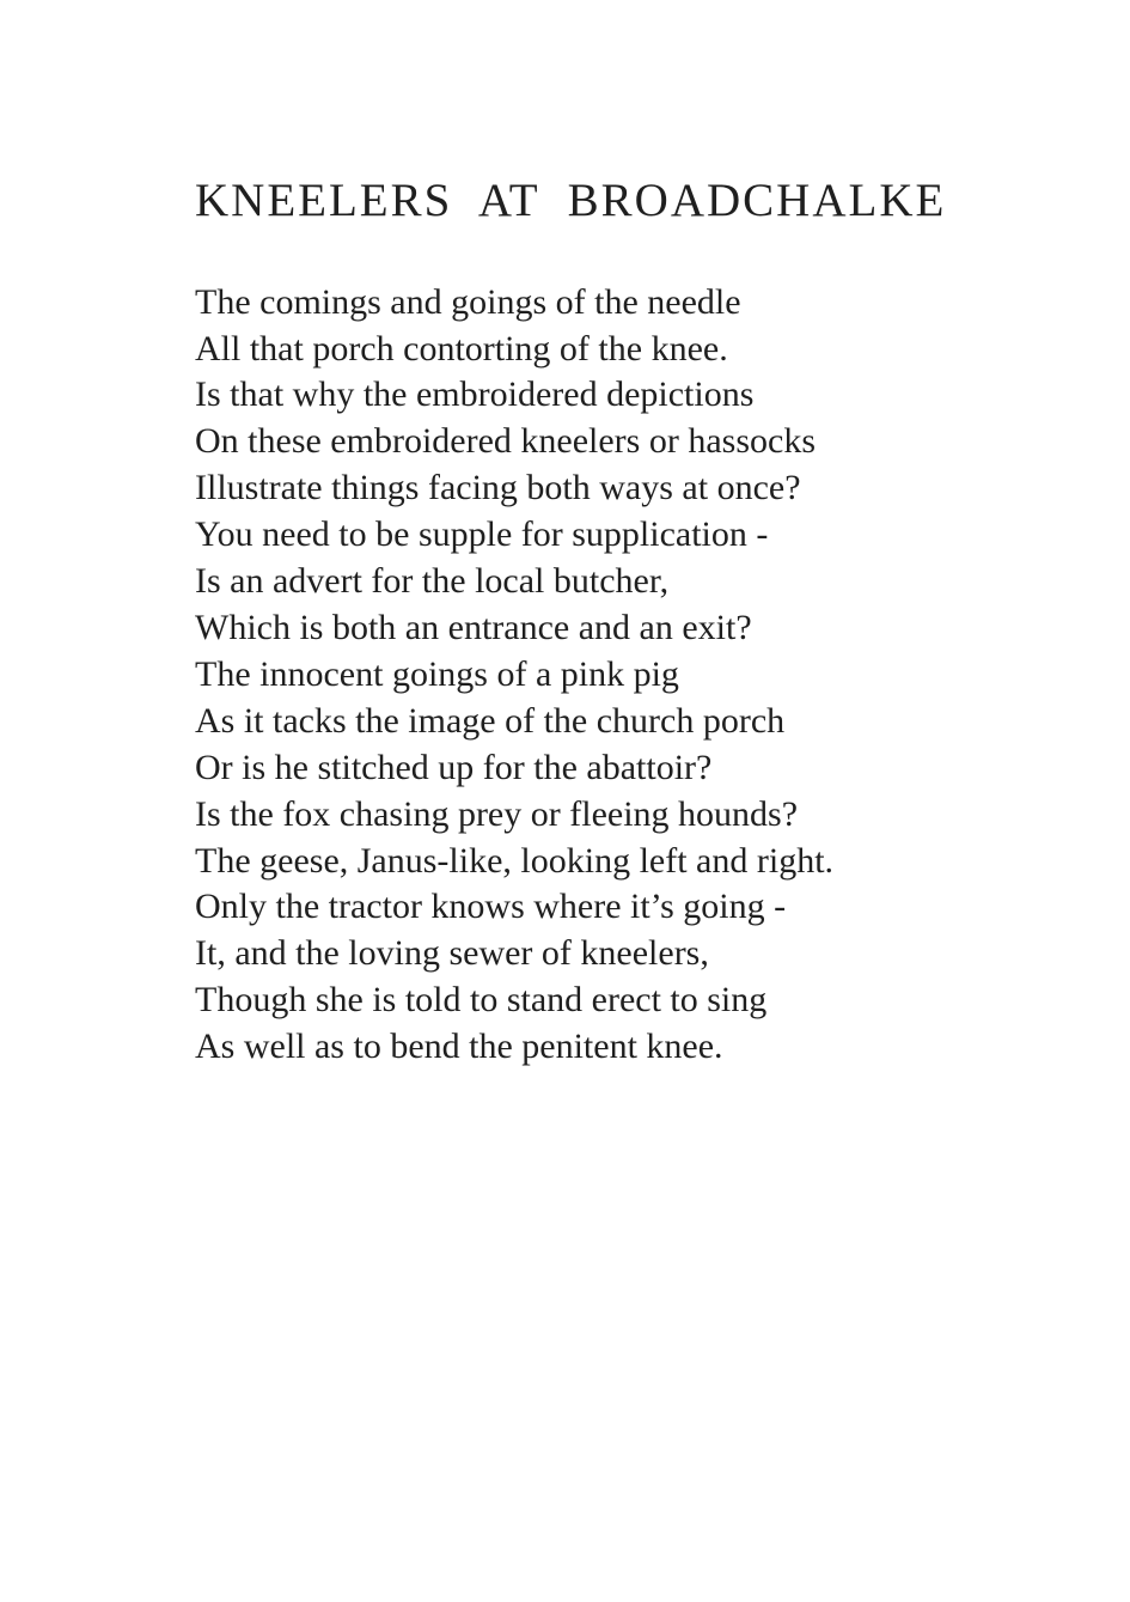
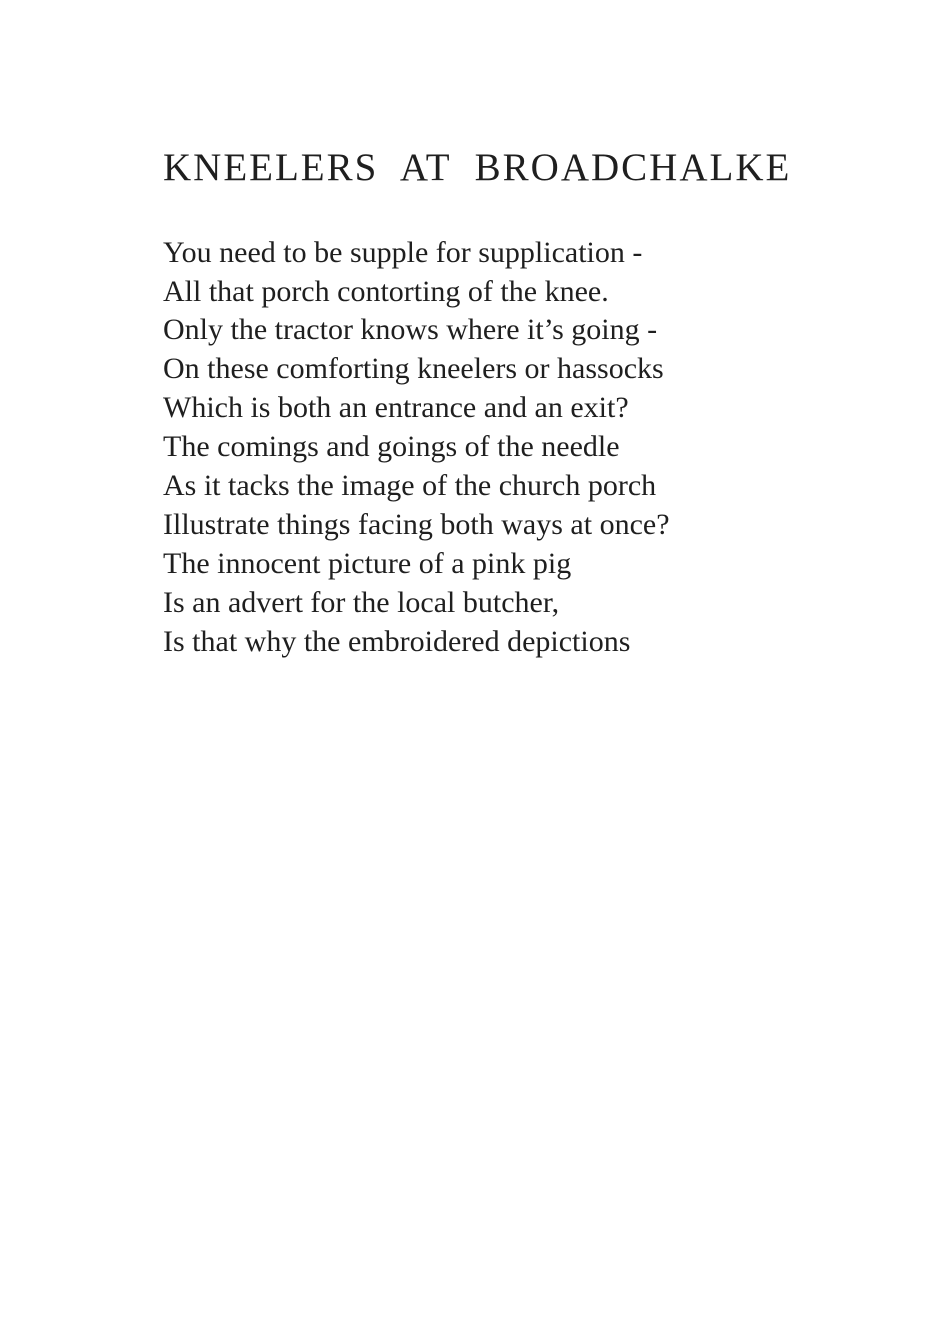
  KNEELERS AT BROADCHALKE
- The comings and goings of the needle
+ You need to be supple for supplication -
  All that porch contorting of the knee.
- Is that why the embroidered depictions
+ Only the tractor knows where it’s going -
- On these embroidered kneelers or hassocks
+ On these comforting kneelers or hassocks
- Illustrate things facing both ways at once?
+ Which is both an entrance and an exit?
- You need to be supple for supplication -
+ The comings and goings of the needle
- Is an advert for the local butcher,
+ As it tacks the image of the church porch
- Which is both an entrance and an exit?
+ Illustrate things facing both ways at once?
- The innocent goings of a pink pig
+ The innocent picture of a pink pig
- As it tacks the image of the church porch
+ Is an advert for the local butcher,
- Or is he stitched up for the abattoir?
- Is the fox chasing prey or fleeing hounds?
- The geese, Janus-like, looking left and right.
- Only the tractor knows where it’s going -
+ Is that why the embroidered depictions
- It, and the loving sewer of kneelers,
- Though she is told to stand erect to sing
- As well as to bend the penitent knee.
